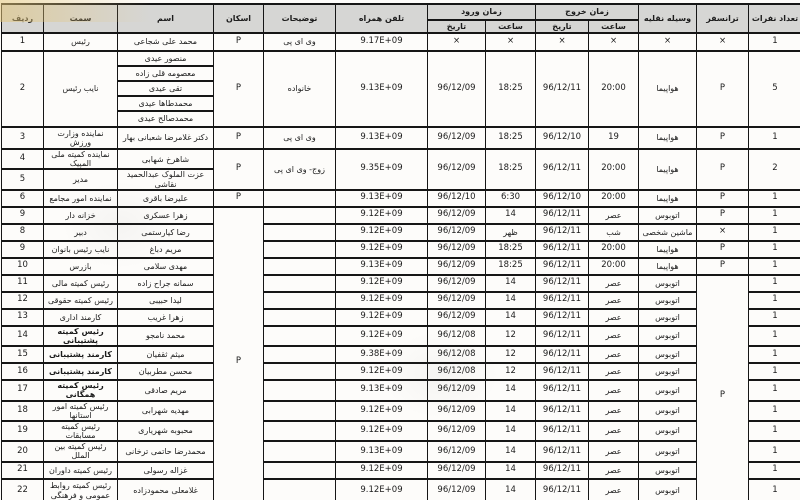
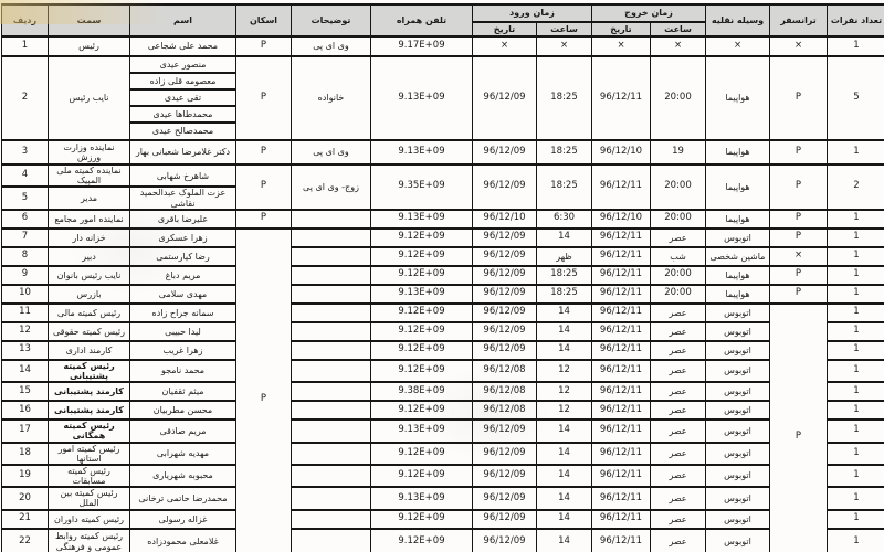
  		اسم	اسکان	توضیحات	تلفن همراه	زمان ورود	زمان خروج	وسیله نقلیه	ترانسفر	تعداد نفرات
  تاریخ	ساعت	تاریخ	ساعت
  1	رئیس	محمد علی شجاعی	P	وی ای پی	9.17E+09	×	×	×	×	×	×	1
  2	نایب رئیس	منصور عیدی	P	خانواده	9.13E+09	96/12/09	18:25	96/12/11	20:00	هواپیما	P	5
  معصومه قلی زاده
  تقی عیدی
  محمدطاها عیدی
  محمدصالح عیدی
  3	نماینده وزارت ورزش	دکتر غلامرضا شعبانی بهار	P	وی ای پی	9.13E+09	96/12/09	18:25	96/12/10	19	هواپیما	P	1
  4	نماینده کمیته ملی المپیک	شاهرخ شهابی	P	زوج- وی ای پی	9.35E+09	96/12/09	18:25	96/12/11	20:00	هواپیما	P	2
  5	مدیر	عزت الملوک عبدالحمید نقاشی
  6	مجامع	علیرض	P		9.13E+09	96/12/10	6:30	96/12/10	20:00	هواپیما	P	1
- 9		زه	P		9.12E+09	96/12/09	14	96/12/11	عصر	اتوبوس	P	1
+ 7		زه	P		9.12E+09	96/12/09	14	96/12/11	عصر	اتوبوس	P	1
  8		رض		9.12E+09	96/12/09	ظهر	96/12/11	شب	ماشین شخصی	×	1
  9	انوان	مری		9.12E+09	96/12/09	18:25	96/12/11	20:00	هواپیما	P	1
  10	بازرس	مهدی سلامی		9.13E+09	96/12/09	18:25	96/12/11	20:00	هواپیما	P	1
  11	رئیس کمیته مالی	سمانه جراح زاده		9.12E+09	96/12/09	14	96/12/11	عصر	اتوبوس	P	1
  12	رئیس کمیته حقوقی	لیدا حبیبی		9.12E+09	96/12/09	14	96/12/11	عصر	اتوبوس	1
  13	کارمند اداری	زهرا غریب		9.12E+09	96/12/09	14	96/12/11	عصر	اتوبوس	1
  14	رئیس کمیته پشتیبانی	محمد نامجو		9.12E+09	8	12	96/12/11	عصر	اتوبوس	1
  15	کارمند پشتیبانی	میثم ثقفیان		9.38E		12	96/12/11	عصر	اتوبوس	1
  16	کارمند پشتیبانی	محسن مطربیان		9.12		12	96/12/11	عصر	اتوبوس	1
  17	رئیس کمیته همگانی	مریم صادقی		9.13E		14	96/12/11	عصر	اتوبوس	1
  18	رئیس کمیته امور استانها	مهدیه شهرابی		9.12E+09		14	96/12/11	عصر	اتوبوس	1
  19	رئیس کمیته مسابقات	محبوبه شهریاری		9.12E+09	96/12/09	14	96/12/11	عصر	اتوبوس	1
  20	رئیس کمیته بین الملل	محمدرضا حاتمی ترخانی		9.13E+09	96/12/09	14	96/12/11	عصر	اتوبوس	1
  21	رئیس کمیته داوران	غزاله رسولی		9.12E+09	96/12/09	14	96/12/11	عصر	اتوبوس	1
  22	رئیس کمیته روابط عمومی و فرهنگی	غلامعلی محمودزاده		9.12E+09	96/12/09	14	96/12/11	عصر	اتوبوس	1
